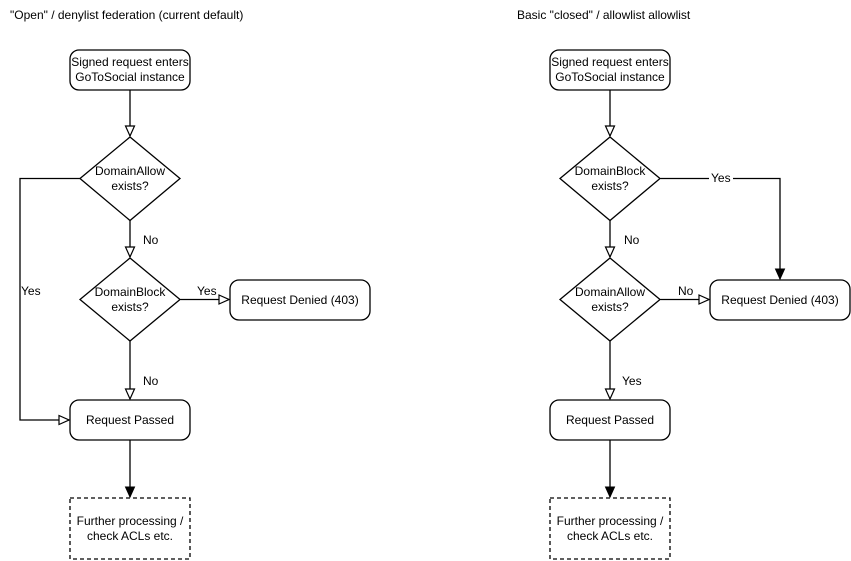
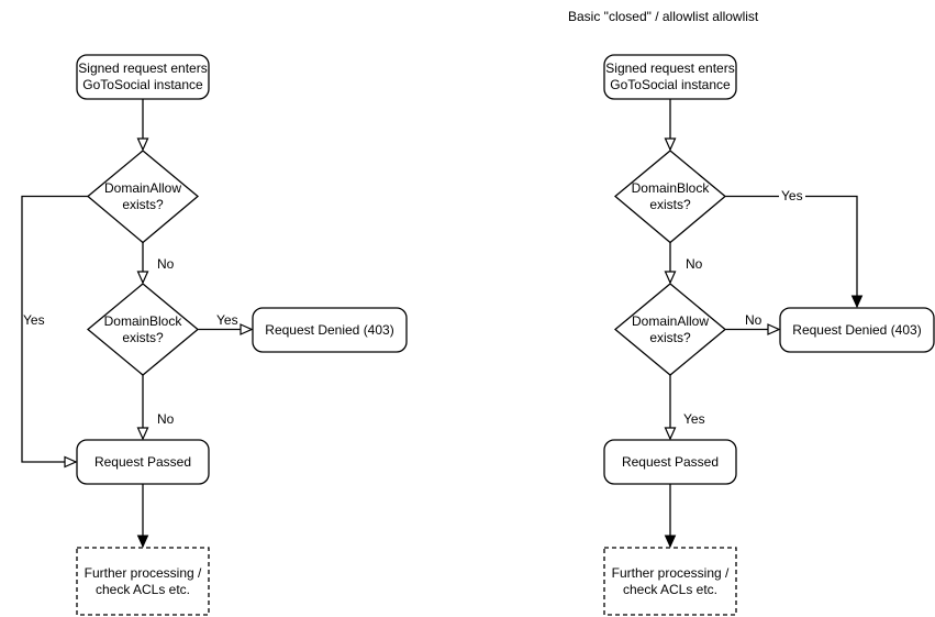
- "Open" / denylist federation (current default)
  Basic "closed" / allowlist allowlist
  Signed request enters
  GoToSocial instance
  DomainAllow
  exists?
  DomainBlock
  exists?
  Request Denied (403)
  Request Passed
  Further processing /
  check ACLs etc.
  No
  Yes
  Yes
  No
  Signed request enters
  GoToSocial instance
  DomainBlock
  exists?
  DomainAllow
  exists?
  Request Denied (403)
  Request Passed
  Further processing /
  check ACLs etc.
  Yes
  No
  No
  Yes
